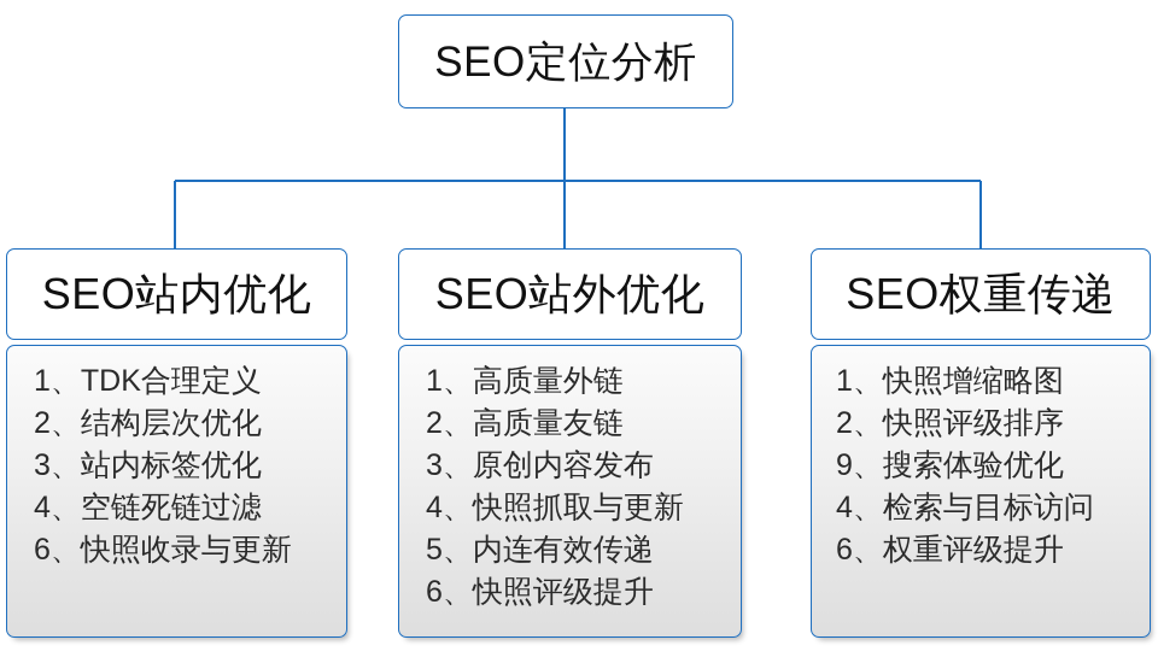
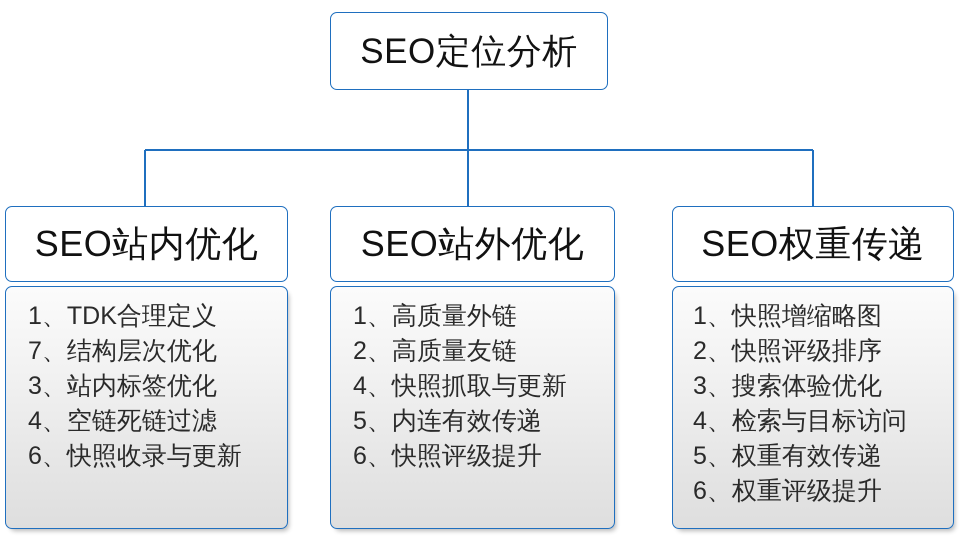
  SEO定位分析
  SEO站内优化
  1、TDK合理定义
- 2、结构层次优化
+ 7、结构层次优化
  3、站内标签优化
  4、空链死链过滤
  6、快照收录与更新
  SEO站外优化
  1、高质量外链
  2、高质量友链
- 3、原创内容发布
  4、快照抓取与更新
  5、内连有效传递
  6、快照评级提升
  SEO权重传递
  1、快照增缩略图
  2、快照评级排序
- 9、搜索体验优化
+ 3、搜索体验优化
  4、检索与目标访问
+ 5、权重有效传递
  6、权重评级提升
